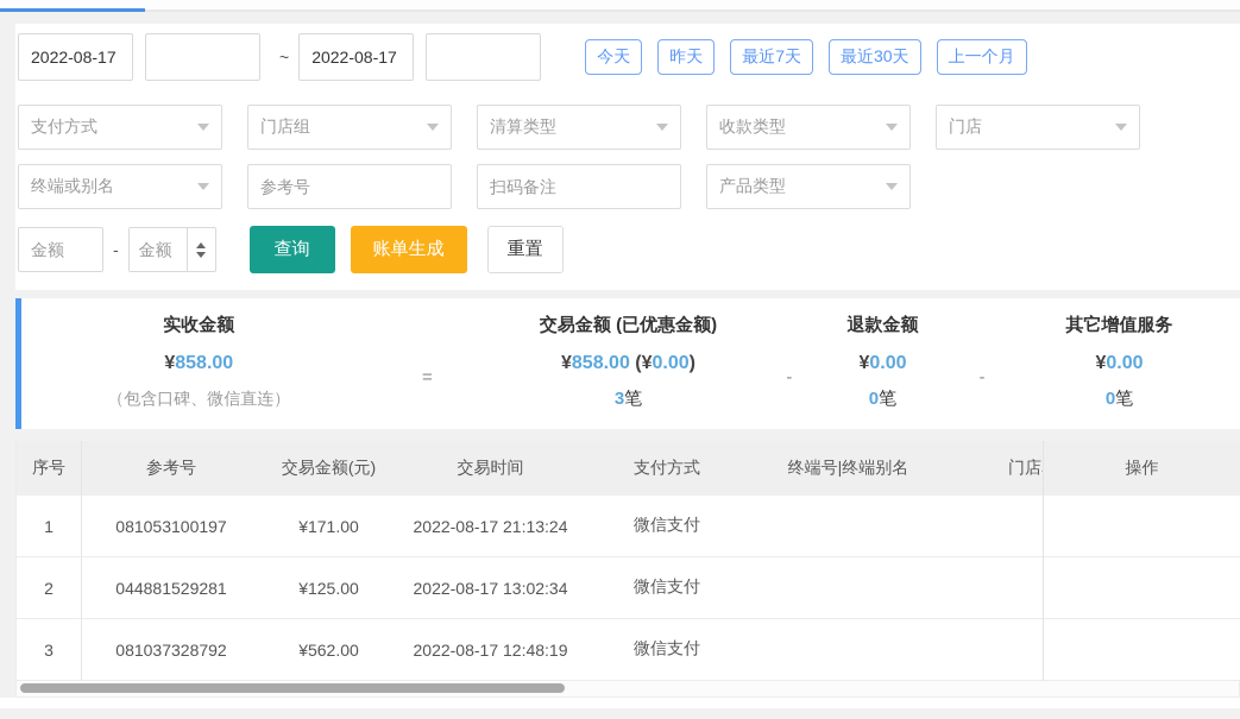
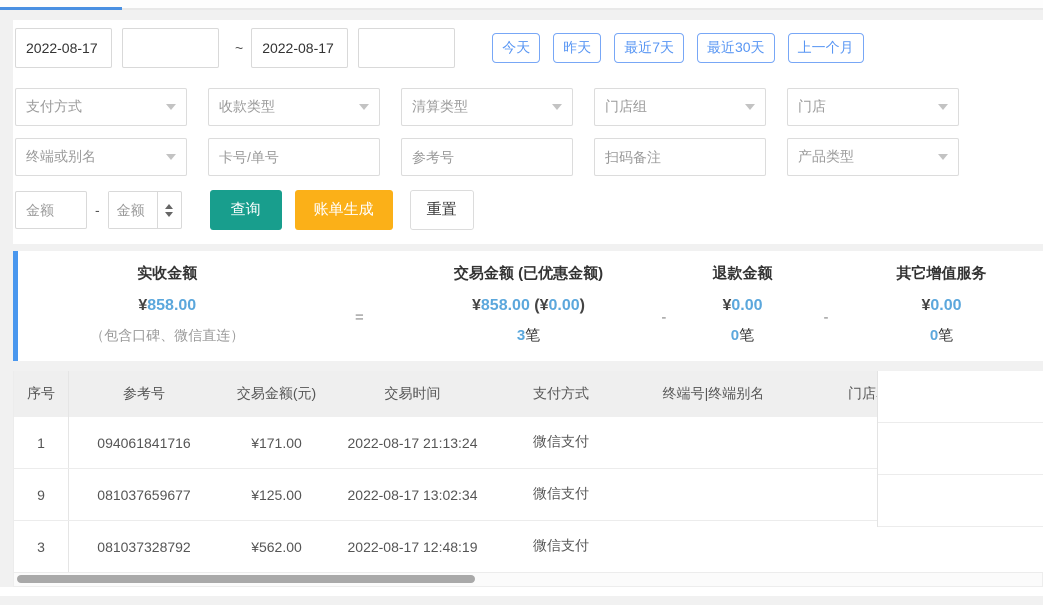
  2022-08-17
  ~
  2022-08-17
  今天
  昨天
  最近7天
  最近30天
  上一个月
  支付方式
- 门店组
+ 收款类型
  清算类型
- 收款类型
+ 门店组
  门店
  终端或别名
+ 卡号/单号
  参考号
  扫码备注
  产品类型
  金额
  -
  金额
  查询
  账单生成
  重置
  实收金额
  ¥858.00
  （包含口碑、微信直连）
  =
  交易金额 (已优惠金额)
  ¥858.00 (¥0.00)
  3笔
  -
  退款金额
  ¥0.00
  0笔
  -
  其它增值服务
  ¥0.00
  0笔
  序号
  参考号
  交易金额(元)
  交易时间
  支付方式
  终端号|终端别名
  1
- 081053100197
+ 094061841716
  ¥171.00
  2022-08-17 21:13:24
  微信支付
- 2
+ 9
- 044881529281
+ 081037659677
  ¥125.00
  2022-08-17 13:02:34
  微信支付
  3
  081037328792
  ¥562.00
  2022-08-17 12:48:19
  微信支付
- 操作
